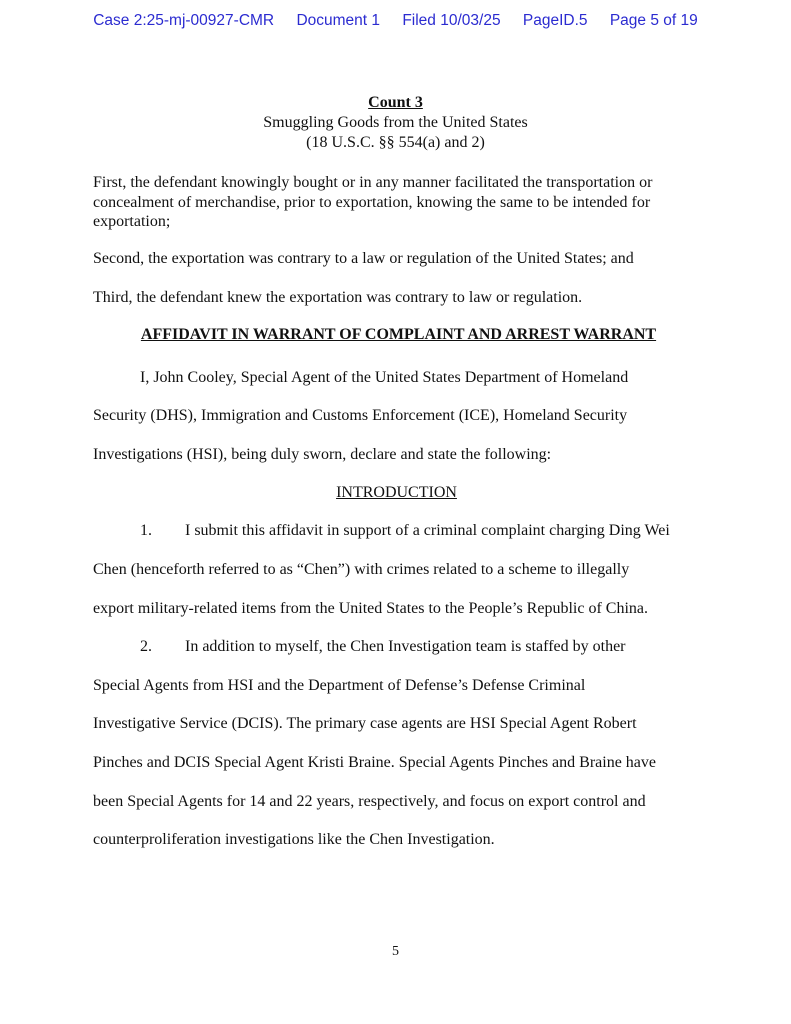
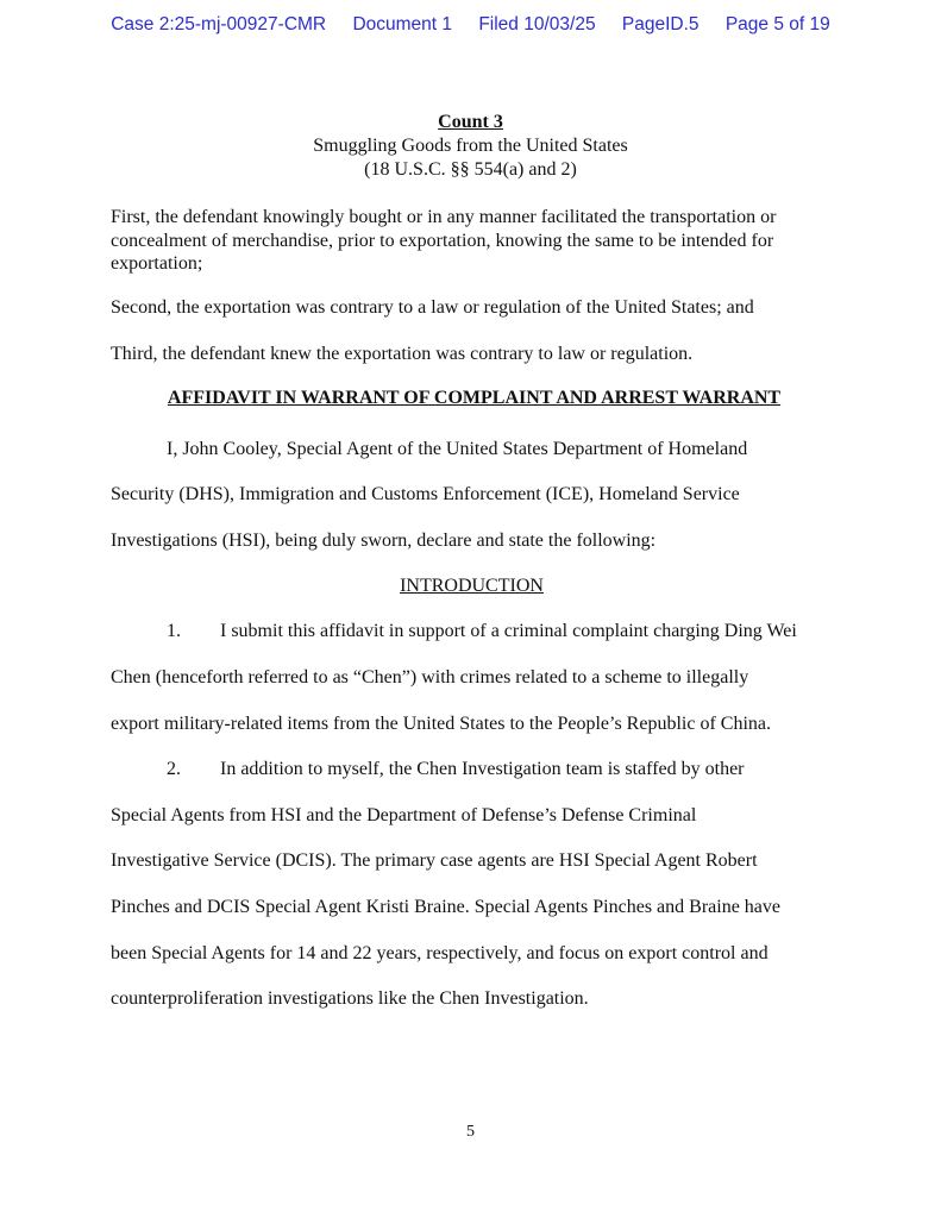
  Case 2:25-mj-00927-CMR Document 1 Filed 10/03/25 PageID.5 Page 5 of 19
  Count 3
  Smuggling Goods from the United States
  (18 U.S.C. §§ 554(a) and 2)
  First, the defendant knowingly bought or in any manner facilitated the transportation or
  concealment of merchandise, prior to exportation, knowing the same to be intended for
  exportation;
  Second, the exportation was contrary to a law or regulation of the United States; and
  Third, the defendant knew the exportation was contrary to law or regulation.
  AFFIDAVIT IN WARRANT OF COMPLAINT AND ARREST WARRANT
  I, John Cooley, Special Agent of the United States Department of Homeland
- Security (DHS), Immigration and Customs Enforcement (ICE), Homeland Security
+ Security (DHS), Immigration and Customs Enforcement (ICE), Homeland Service
  Investigations (HSI), being duly sworn, declare and state the following:
  INTRODUCTION
  1. I submit this affidavit in support of a criminal complaint charging Ding Wei
  Chen (henceforth referred to as “Chen”) with crimes related to a scheme to illegally
  export military-related items from the United States to the People’s Republic of China.
  2. In addition to myself, the Chen Investigation team is staffed by other
  Special Agents from HSI and the Department of Defense’s Defense Criminal
  Investigative Service (DCIS). The primary case agents are HSI Special Agent Robert
  Pinches and DCIS Special Agent Kristi Braine. Special Agents Pinches and Braine have
  been Special Agents for 14 and 22 years, respectively, and focus on export control and
  counterproliferation investigations like the Chen Investigation.
  5
